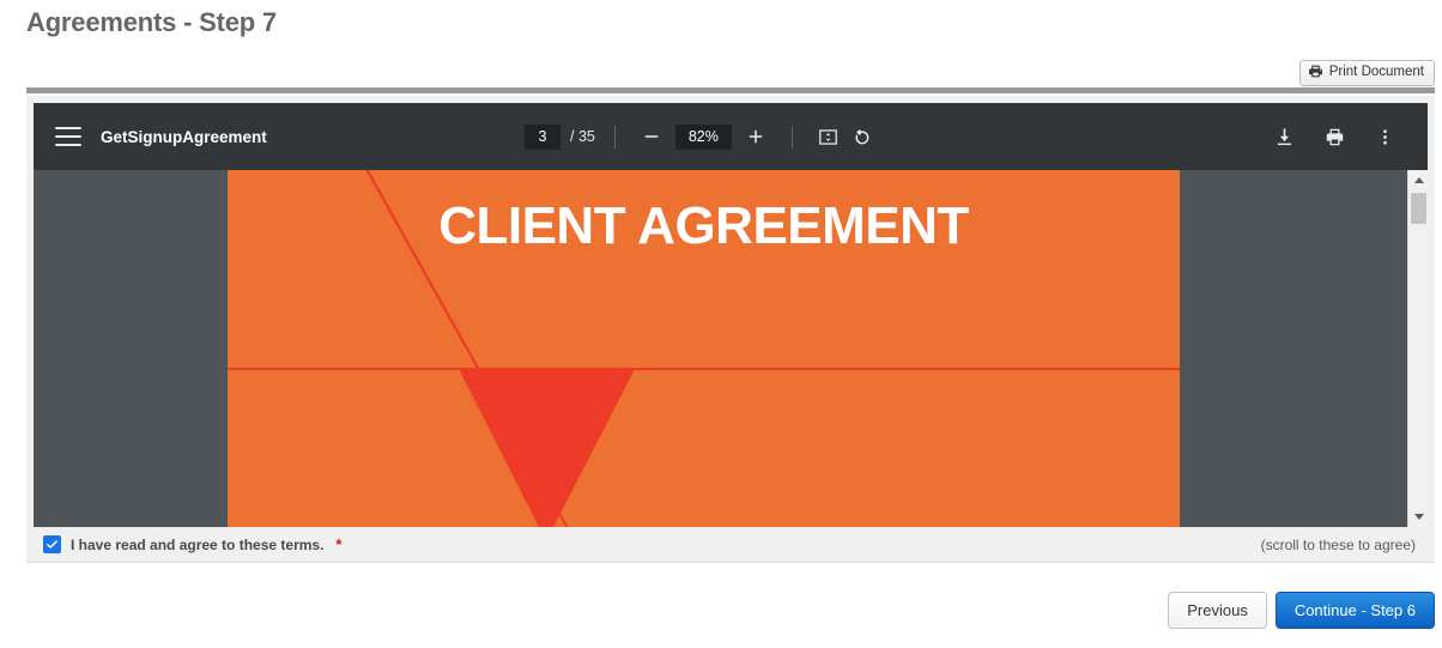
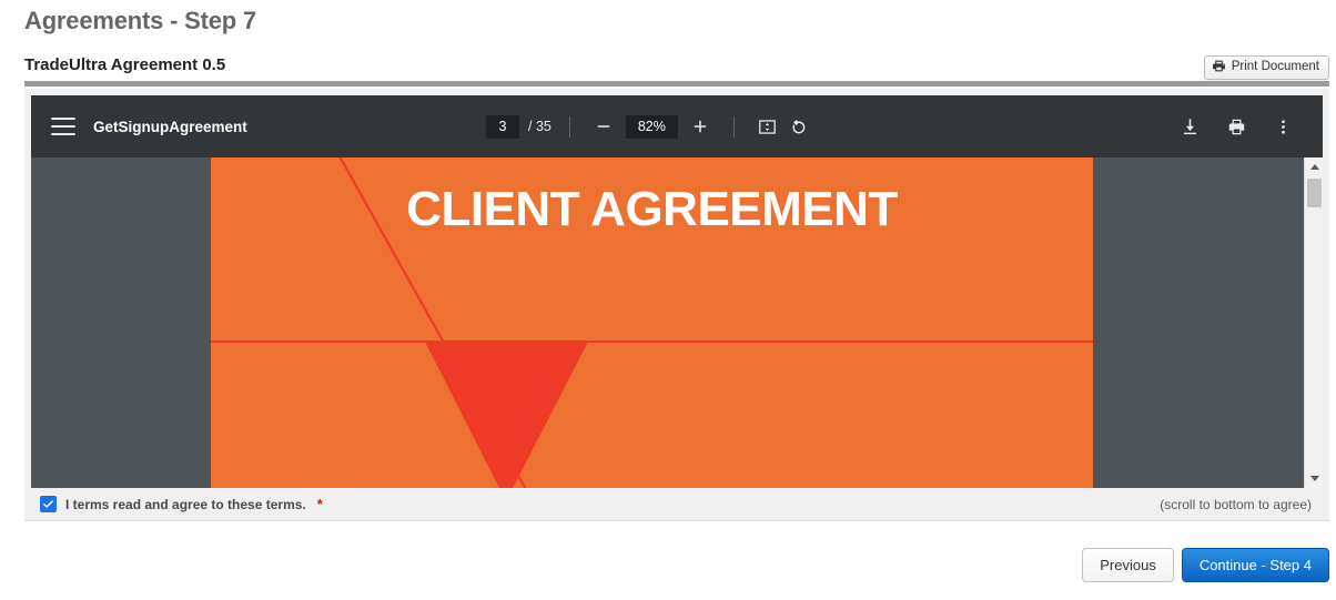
  Agreements - Step 7
+ TradeUltra Agreement 0.5
  Print Document
  GetSignupAgreement
  3
  / 35
  82%
  CLIENT AGREEMENT
- I have read and agree to these terms.
+ I terms read and agree to these terms.
  *
- (scroll to these to agree)
+ (scroll to bottom to agree)
  Previous
- Continue - Step 6
+ Continue - Step 4
